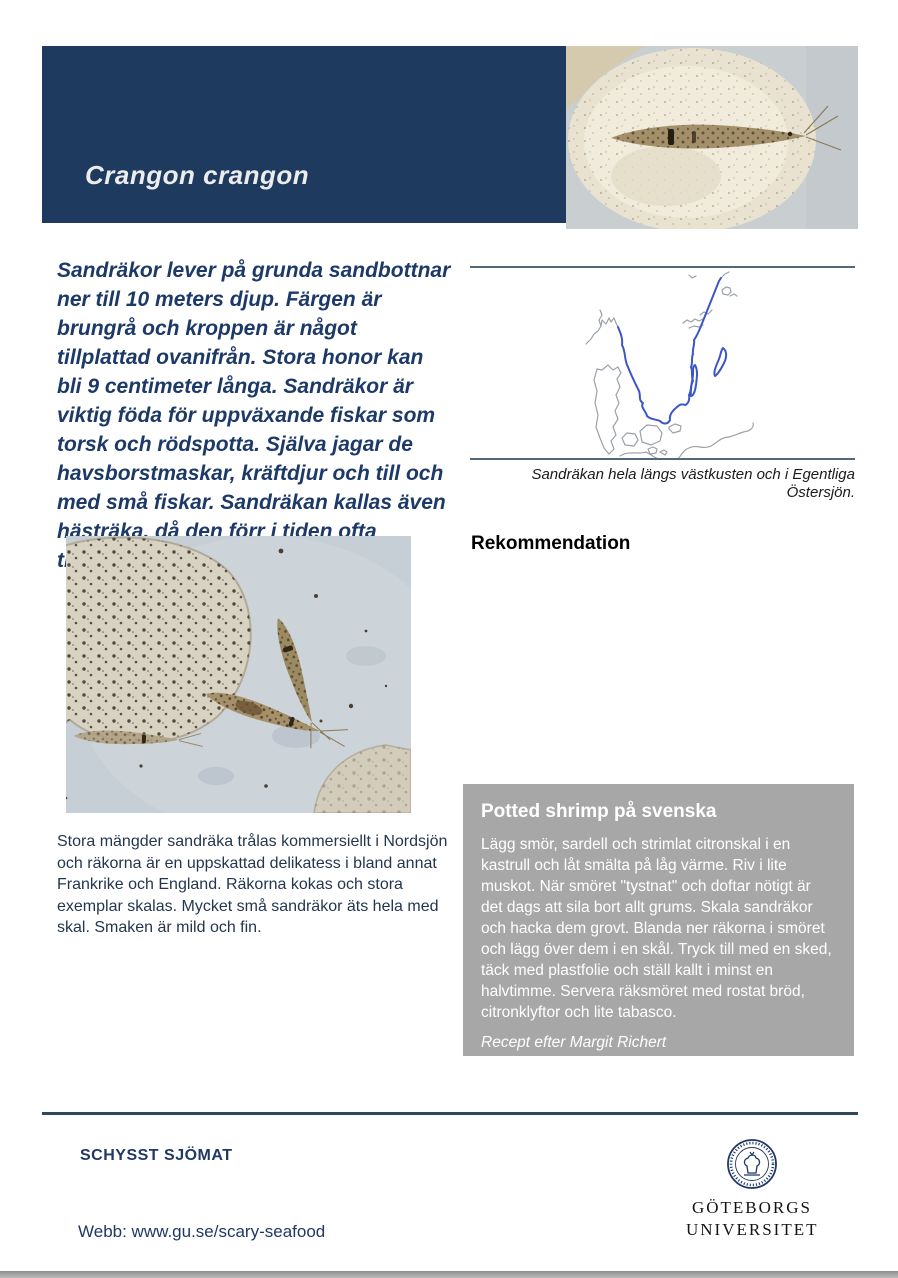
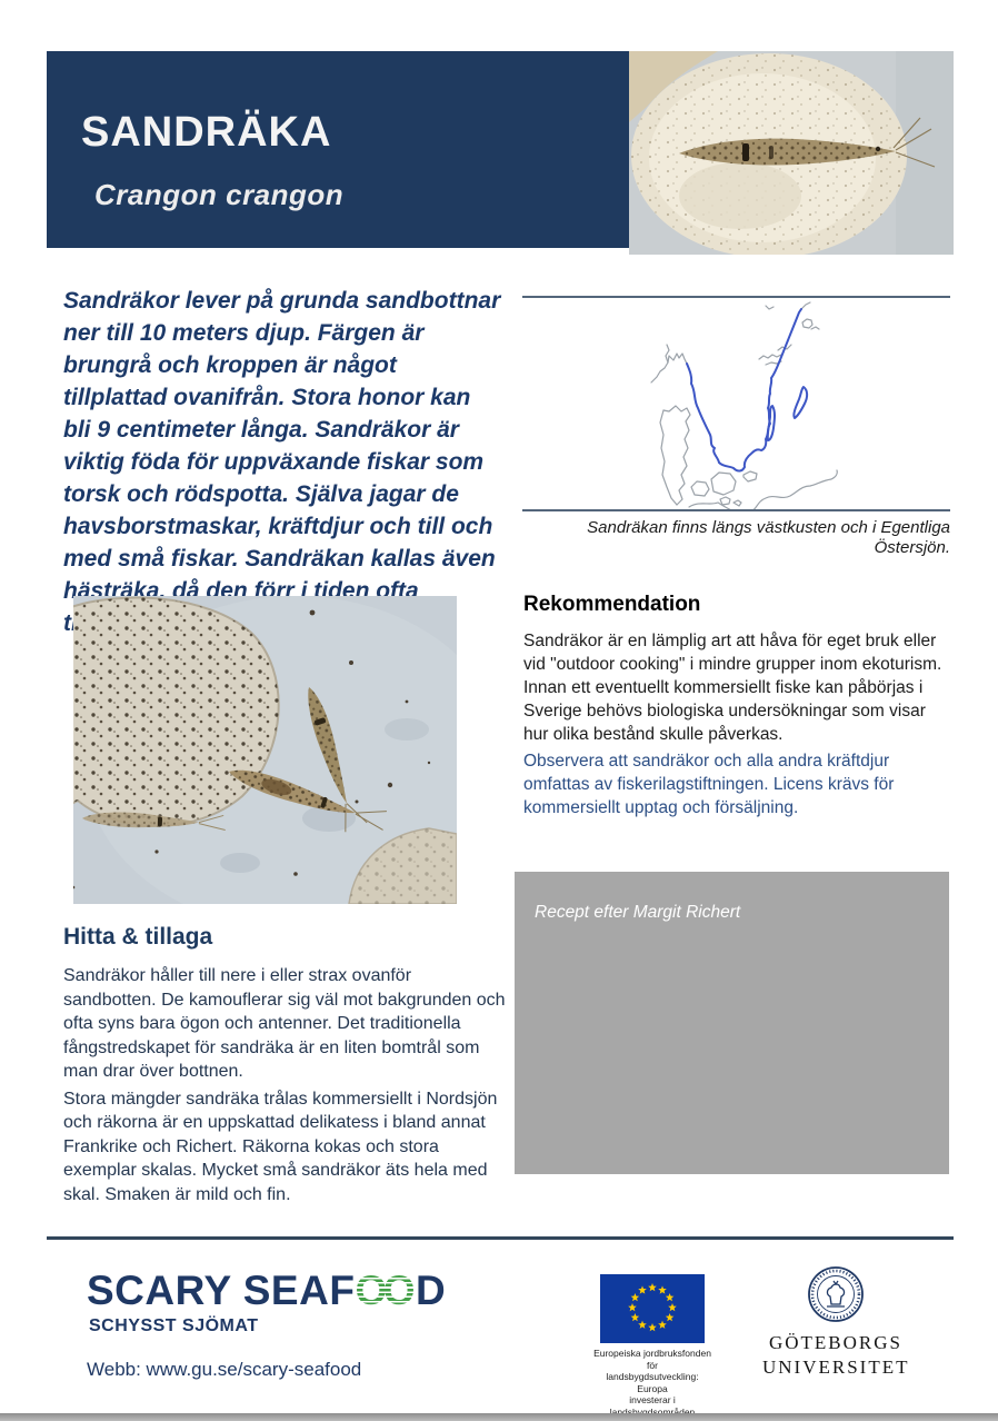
+ SANDRÄKA
  Crangon crangon
  Sandräkor lever på grunda sandbottnar ner till 10 meters djup. Färgen är brungrå och kroppen är något tillplattad ovanifrån. Stora honor kan bli 9 centimeter långa. Sandräkor är viktig föda för uppväxande fiskar som torsk och rödspotta. Själva jagar de havsborstmaskar, kräftdjur och till och med små fiskar. Sandräkan kallas även hästräka, då den förr i tiden ofta t
- Sandräkan hela längs västkusten och i Egentliga Östersjön.
+ Sandräkan finns längs västkusten och i Egentliga Östersjön.
  Rekommendation
+ Sandräkor är en lämplig art att håva för eget bruk eller vid "outdoor cooking" i mindre grupper inom ekoturism. Innan ett eventuellt kommersiellt fiske kan påbörjas i Sverige behövs biologiska undersökningar som visar hur olika bestånd skulle påverkas.
+ Observera att sandräkor och alla andra kräftdjur omfattas av fiskerilagstiftningen. Licens krävs för kommersiellt upptag och försäljning.
+ Hitta & tillaga
+ Sandräkor håller till nere i eller strax ovanför sandbotten. De kamouflerar sig väl mot bakgrunden och ofta syns bara ögon och antenner. Det traditionella fångstredskapet för sandräka är en liten bomtrål som man drar över bottnen.
- Stora mängder sandräka trålas kommersiellt i Nordsjön och räkorna är en uppskattad delikatess i bland annat Frankrike och England. Räkorna kokas och stora exemplar skalas. Mycket små sandräkor äts hela med skal. Smaken är mild och fin.
+ Stora mängder sandräka trålas kommersiellt i Nordsjön och räkorna är en uppskattad delikatess i bland annat Frankrike och Richert. Räkorna kokas och stora exemplar skalas. Mycket små sandräkor äts hela med skal. Smaken är mild och fin.
- Potted shrimp på svenska
- Lägg smör, sardell och strimlat citronskal i en kastrull och låt smälta på låg värme. Riv i lite muskot. När smöret "tystnat" och doftar nötigt är det dags att sila bort allt grums. Skala sandräkor och hacka dem grovt. Blanda ner räkorna i smöret och lägg över dem i en skål. Tryck till med en sked, täck med plastfolie och ställ kallt i minst en halvtimme. Servera räksmöret med rostat bröd, citronklyftor och lite tabasco.
  Recept efter Margit Richert
+ SCARY SEAFOOD
  SCHYSST SJÖMAT
  Webb: www.gu.se/scary-seafood
+ Europeiska jordbruksfonden för
+ landsbygdsutveckling: Europa
+ investerar i landsbygdsområden
  GÖTEBORGS
  UNIVERSITET
